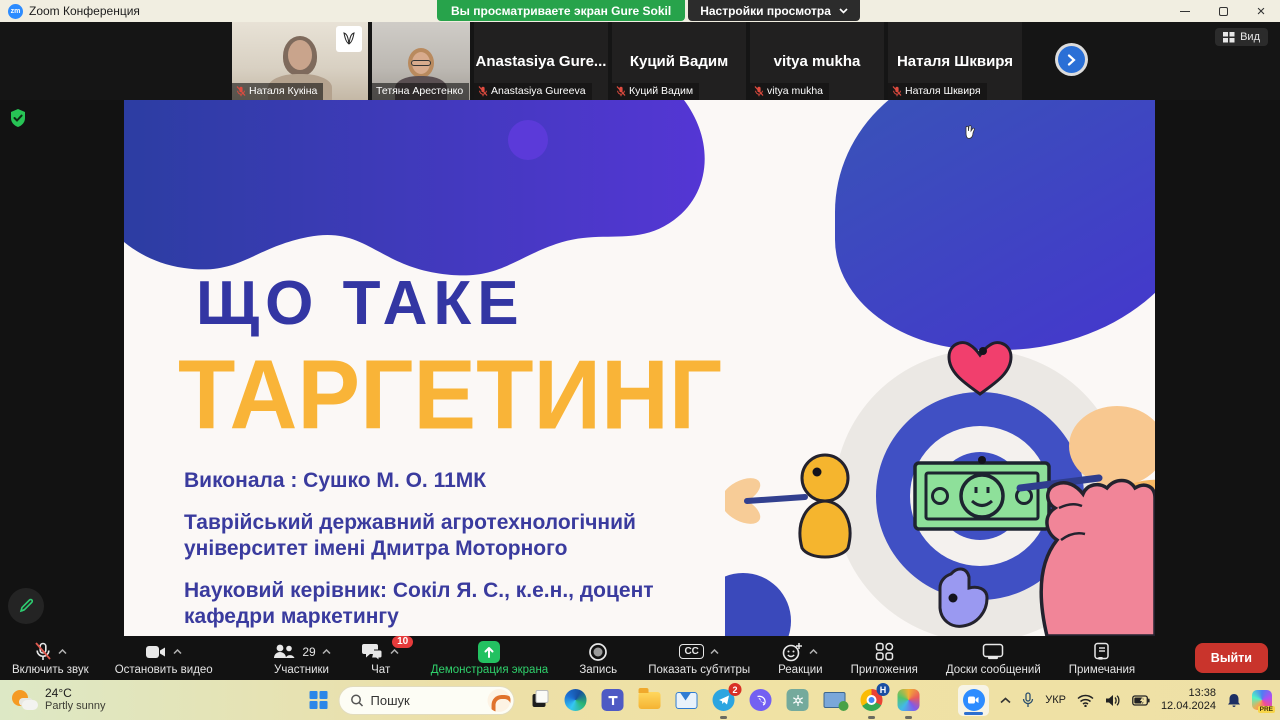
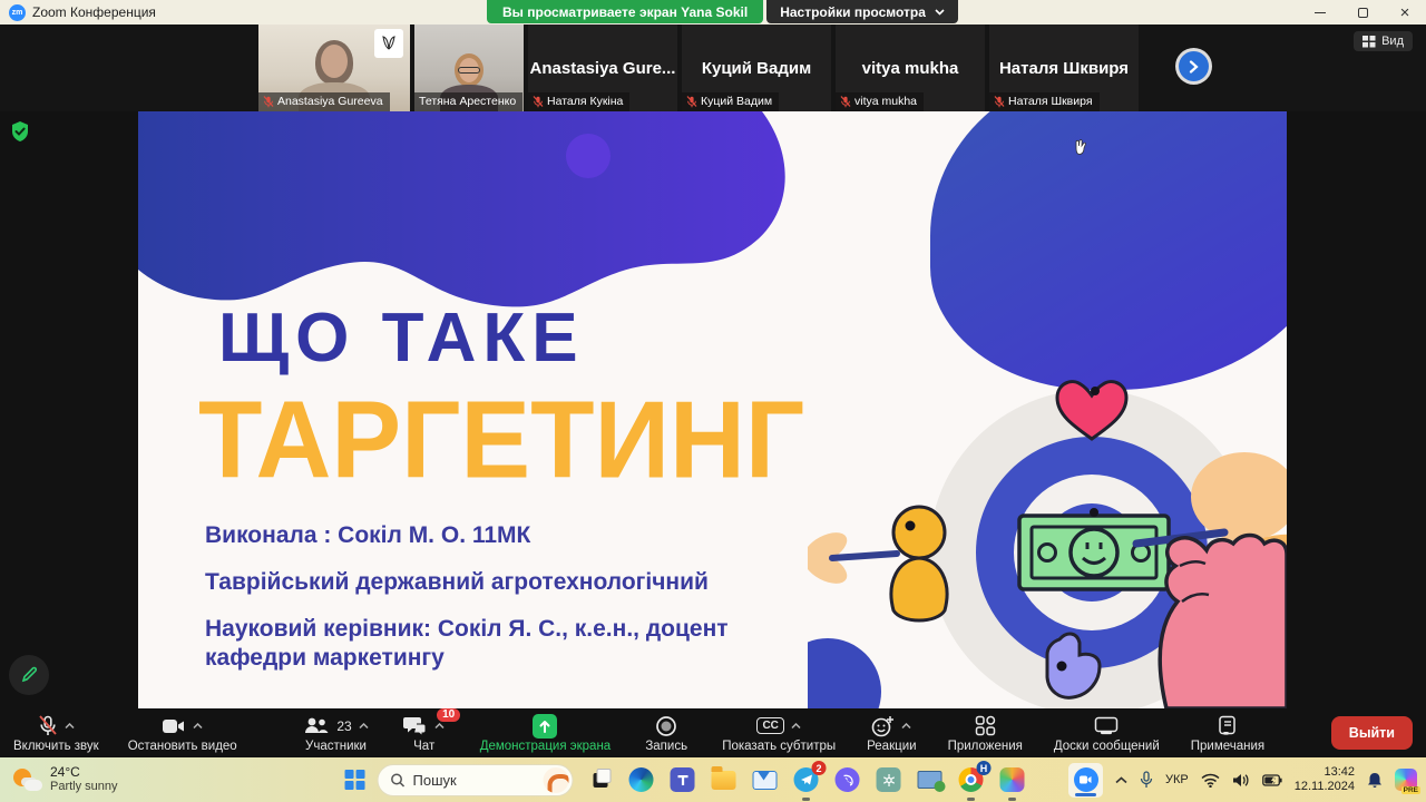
  Zoom Конференция
- Вы просматриваете экран Gure Sokil
+ Вы просматриваете экран Yana Sokil
  Настройки просмотра
  ×
- Наталя Кукіна
+ Anastasiya Gureeva
  Тетяна Арестенко
  Anastasiya Gure...
- Anastasiya Gureeva
+ Наталя Кукіна
  Куций Вадим
  Куций Вадим
  vitya mukha
  vitya mukha
  Наталя Шквиря
  Наталя Шквиря
  Вид
  ЩО ТАКЕ
  ТАРГЕТИНГ
- Виконала : Сушко М. О. 11МК
+ Виконала : Сокіл М. О. 11МК
  Таврійський державний агротехнологічний
- університет імені Дмитра Моторного
  Науковий керівник: Сокіл Я. С., к.е.н., доцент
  кафедри маркетингу
  Включить звук
  Остановить видео
- 29
+ 23
  Участники
  10
  Чат
  Демонстрация экрана
  Запись
  CC
  Показать субтитры
  Реакции
  Приложения
  Доски сообщений
  Примечания
  Выйти
  24°C
  Partly sunny
  Пошук
  2
  H
  УКР
- 13:38
+ 13:42
- 12.04.2024
+ 12.11.2024
